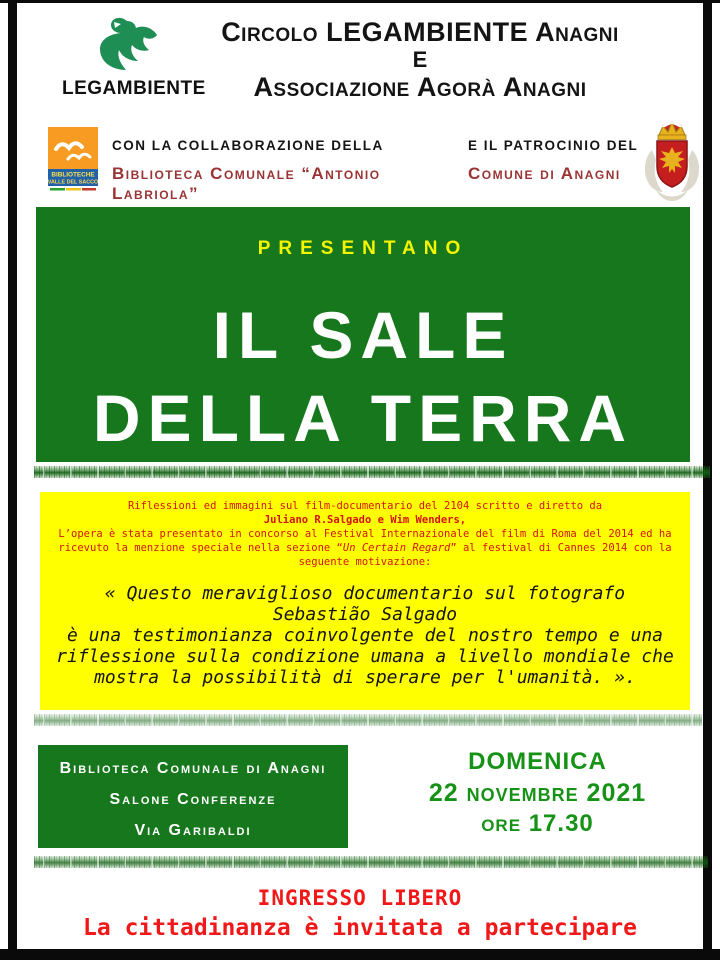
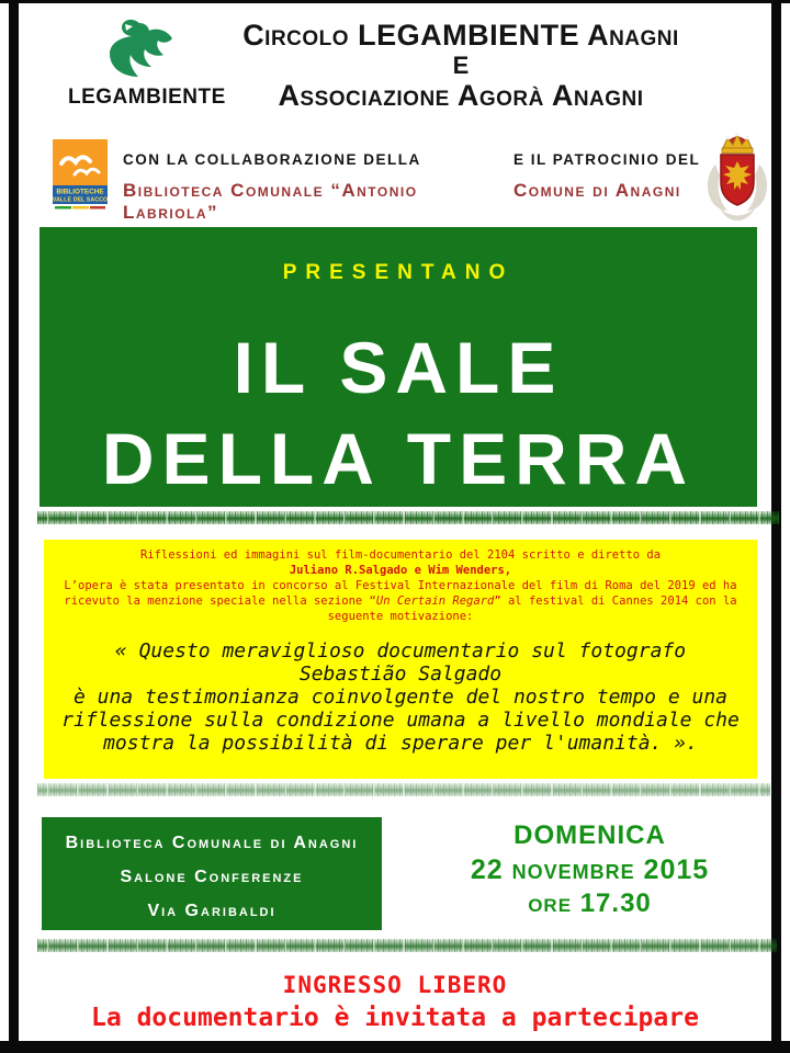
  LEGAMBIENT
  Circolo LEGAMBIENTE Anagni
  E
  Associazione Agorà Anagni
  CON LA COLLABORAZIONE DELLA
  Biblioteca Comunale “Antonio Labriola”
  E IL PATROCINIO DEL
  Comune di Anagni
  PRESENTANO
  IL SALE
  DELLA TERRA
  Riflessioni ed immagini sul film-documentario del 2104 scritto e diretto da
  Juliano R.Salgado e Wim Wenders,
- L’opera è stata presentato in concorso al Festival Internazionale del film di Roma del 2014 ed ha ricevuto la menzione speciale nella sezione “Un Certain Regard” al festival di Cannes 2014 con la seguente motivazione:
+ L’opera è stata presentato in concorso al Festival Internazionale del film di Roma del 2019 ed ha ricevuto la menzione speciale nella sezione “Un Certain Regard” al festival di Cannes 2014 con la seguente motivazione:
  « Questo meraviglioso documentario sul fotografo
  Sebastião Salgado
  è una testimonianza coinvolgente del nostro tempo e una
  riflessione sulla condizione umana a livello mondiale che
  mostra la possibilità di sperare per l'umanità. ».
  Biblioteca Comunale di Anagni
  Salone Conferenze
  Via Garibaldi
  DOMENICA
- 22 novembre 2021
+ 22 novembre 2015
  ore 17.30
  INGRESSO LIBERO
- La cittadinanza è invitata a partecipare
+ La documentario è invitata a partecipare
